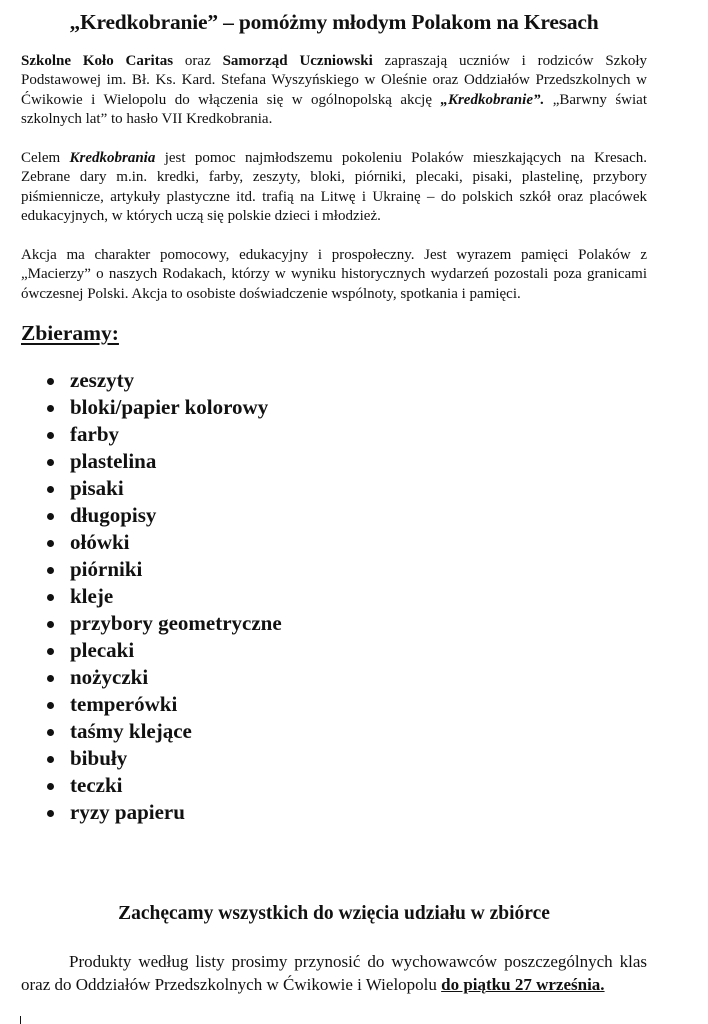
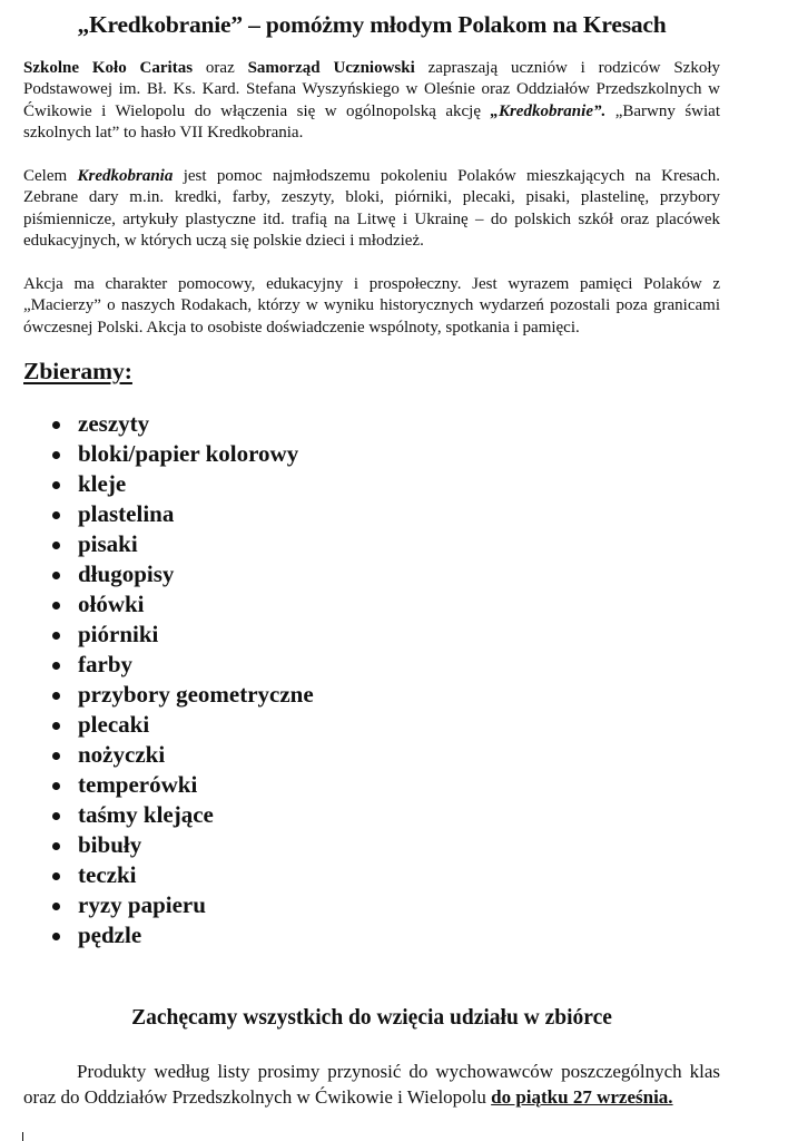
  „Kredkobranie” – pomóżmy młodym Polakom na Kresach
  Szkolne Koło Caritas oraz Samorząd Uczniowski zapraszają uczniów i rodziców Szkoły Podstawowej im. Bł. Ks. Kard. Stefana Wyszyńskiego w Oleśnie oraz Oddziałów Przedszkolnych w Ćwikowie i Wielopolu do włączenia się w ogólnopolską akcję „Kredkobranie”. „Barwny świat szkolnych lat” to hasło VII Kredkobrania.
  Celem Kredkobrania jest pomoc najmłodszemu pokoleniu Polaków mieszkających na Kresach. Zebrane dary m.in. kredki, farby, zeszyty, bloki, piórniki, plecaki, pisaki, plastelinę, przybory piśmiennicze, artykuły plastyczne itd. trafią na Litwę i Ukrainę – do polskich szkół oraz placówek edukacyjnych, w których uczą się polskie dzieci i młodzież.
  Akcja ma charakter pomocowy, edukacyjny i prospołeczny. Jest wyrazem pamięci Polaków z „Macierzy” o naszych Rodakach, którzy w wyniku historycznych wydarzeń pozostali poza granicami ówczesnej Polski. Akcja to osobiste doświadczenie wspólnoty, spotkania i pamięci.
  Zbieramy:
  zeszyty
  bloki/papier kolorowy
- farby
+ kleje
  plastelina
  pisaki
  długopisy
  ołówki
  piórniki
- kleje
+ farby
  przybory geometryczne
  plecaki
  nożyczki
  temperówki
  taśmy klejące
  bibuły
  teczki
  ryzy papieru
+ pędzle
  Zachęcamy wszystkich do wzięcia udziału w zbiórce
  Produkty według listy prosimy przynosić do wychowawców poszczególnych klas oraz do Oddziałów Przedszkolnych w Ćwikowie i Wielopolu do piątku 27 września.
